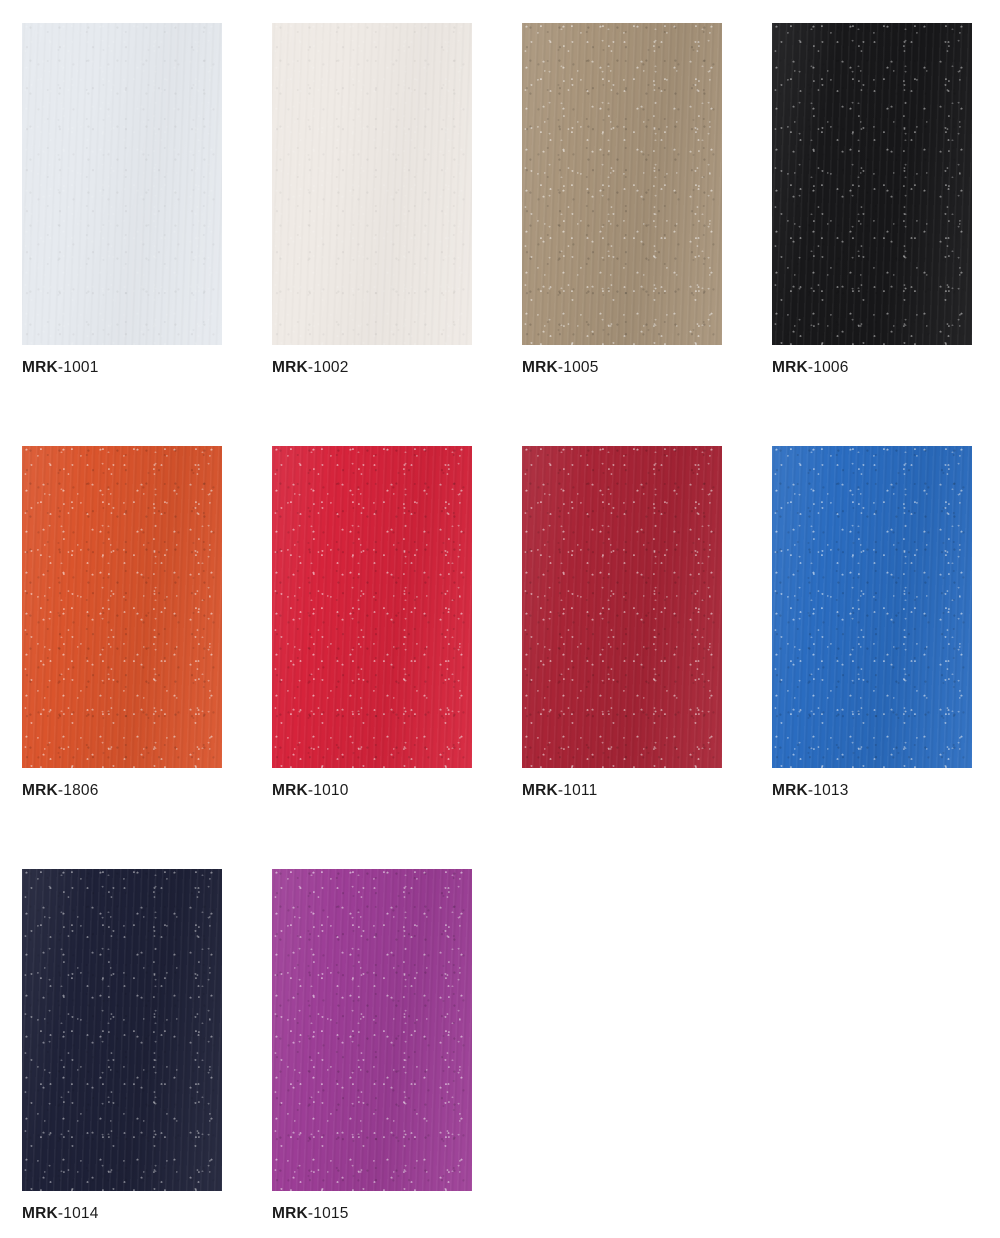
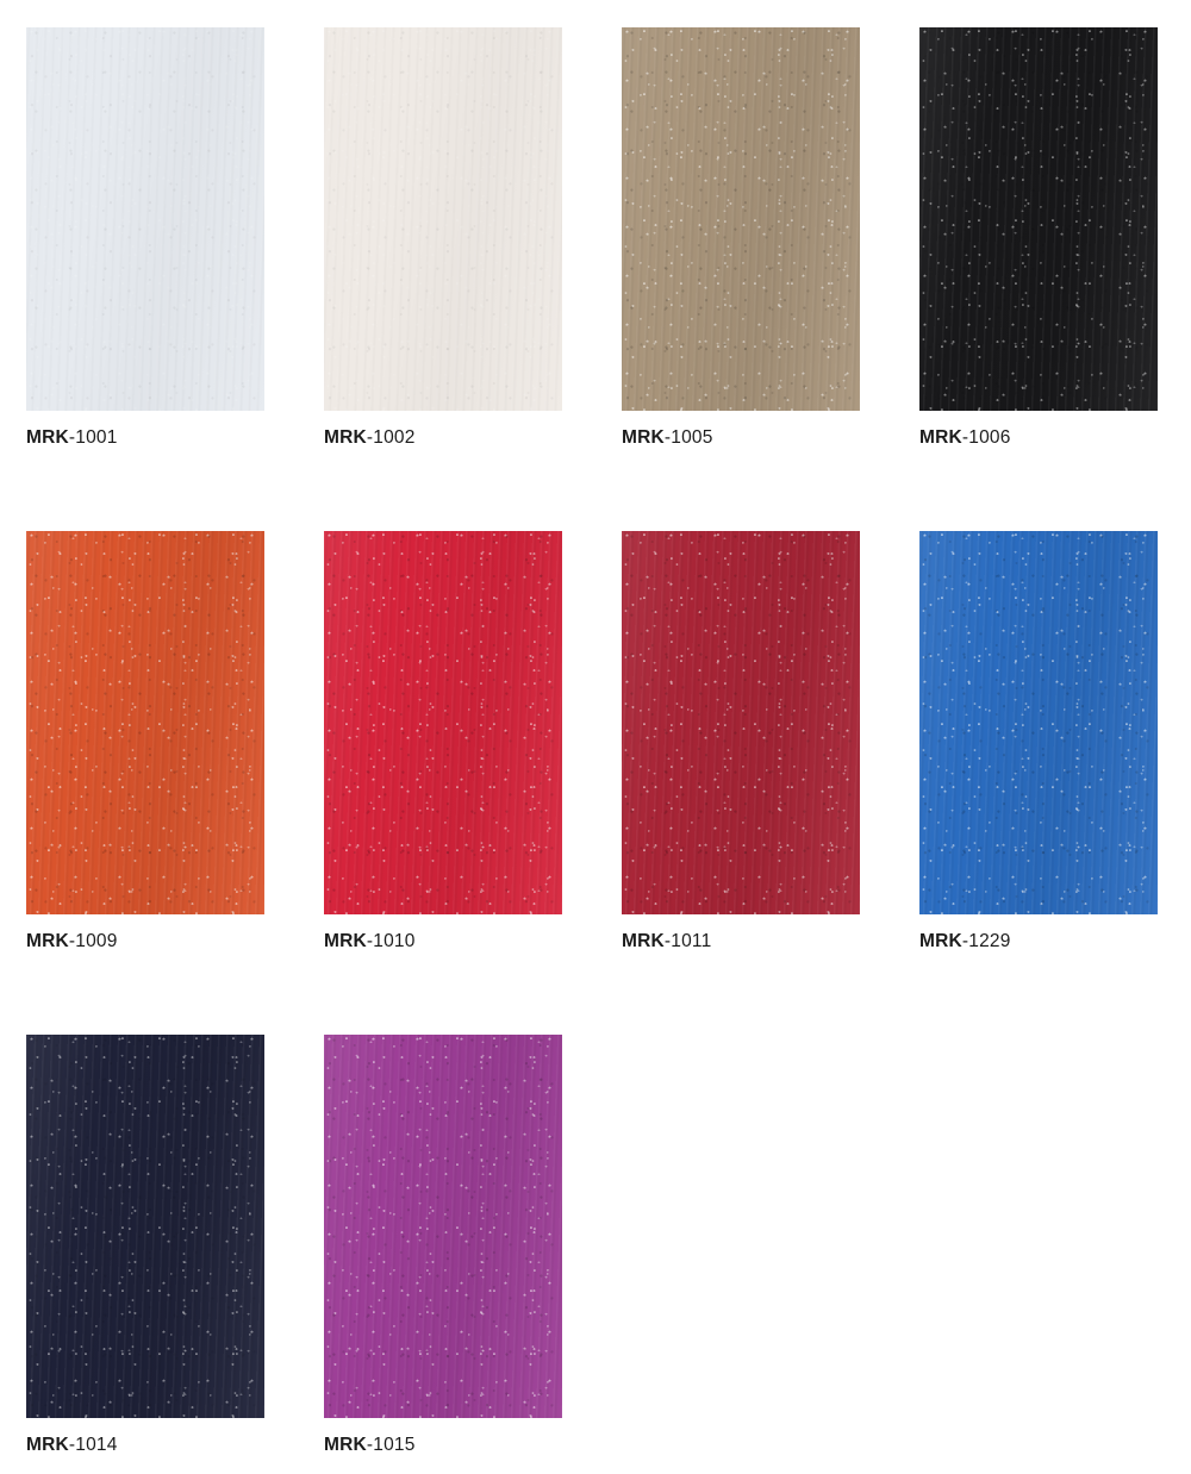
  MRK-1001
  MRK-1002
  MRK-1005
  MRK-1006
- MRK-1806
+ MRK-1009
  MRK-1010
  MRK-1011
- MRK-1013
+ MRK-1229
  MRK-1014
  MRK-1015
